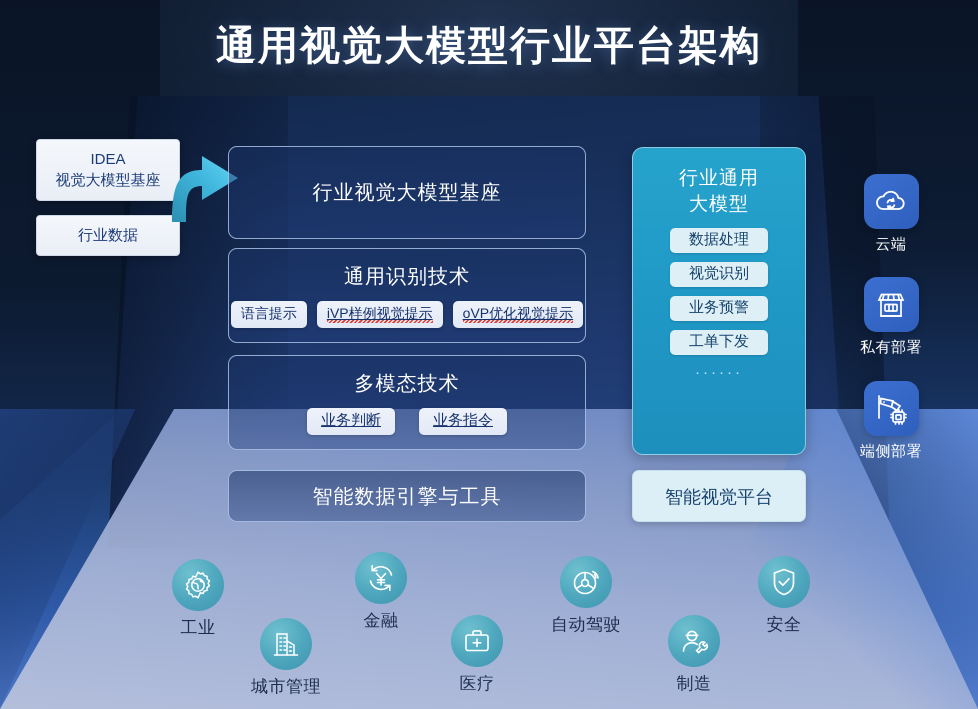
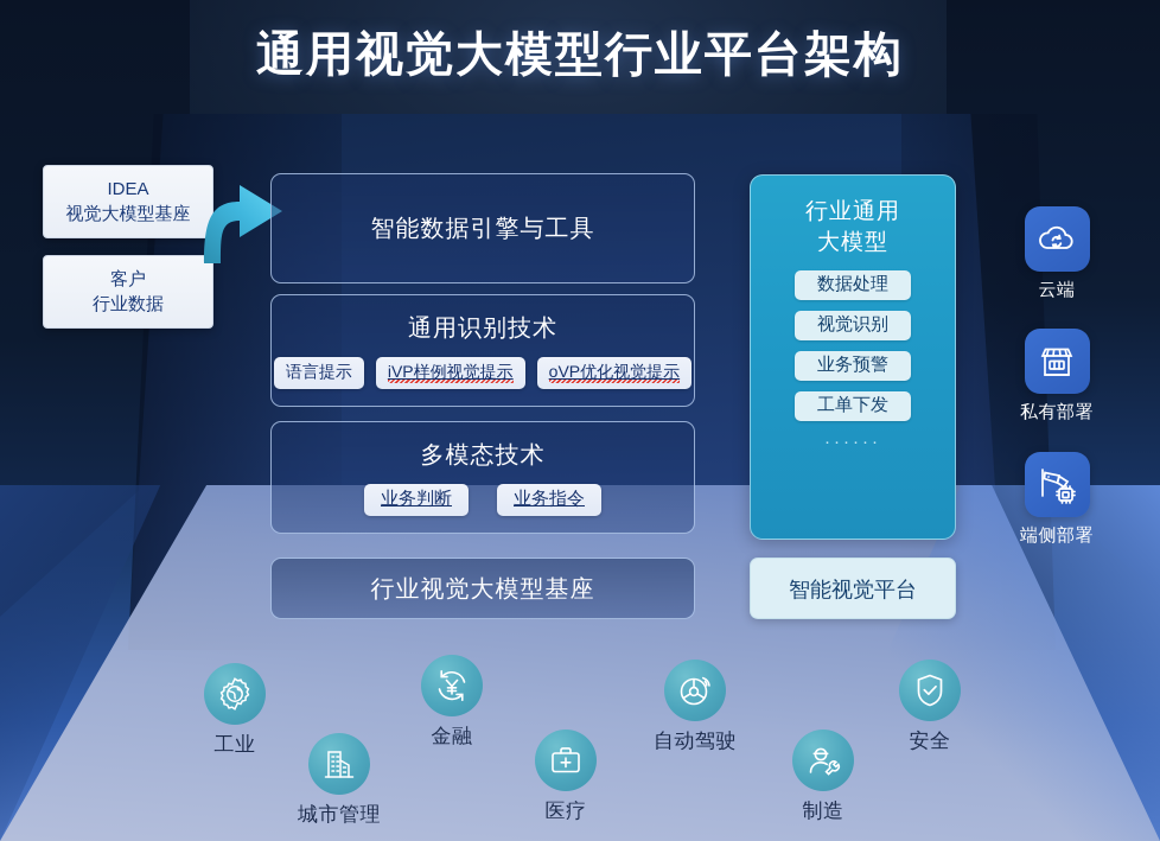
  通用视觉大模型行业平台架构
  IDEA
  视觉大模型基座
+ 客户
  行业数据
- 行业视觉大模型基座
+ 智能数据引擎与工具
  通用识别技术
  语言提示
  iVP样例视觉提示
  oVP优化视觉提示
  多模态技术
  业务判断
  业务指令
- 智能数据引擎与工具
+ 行业视觉大模型基座
  行业通用
  大模型
  数据处理
  视觉识别
  业务预警
  工单下发
  ······
  智能视觉平台
  云端
  私有部署
  端侧部署
  工业
  城市管理
  金融
  医疗
  自动驾驶
  制造
  安全
